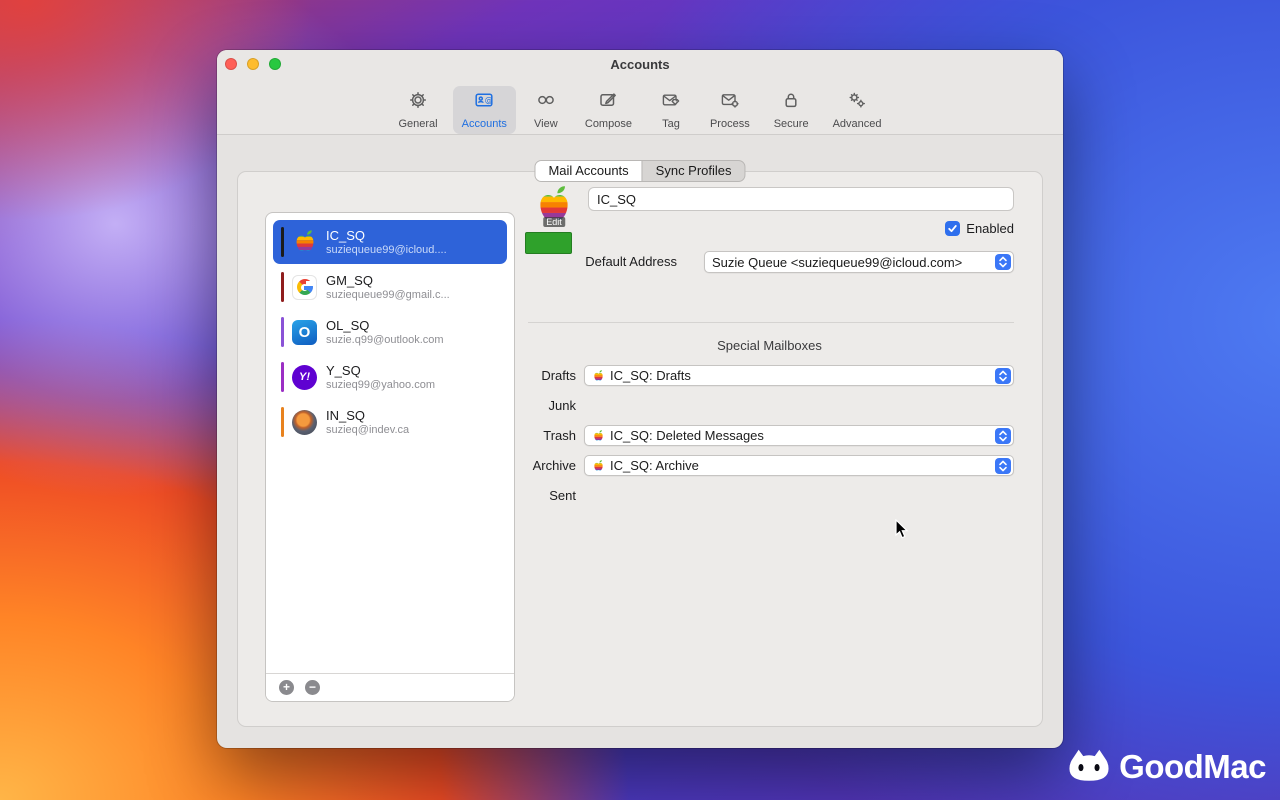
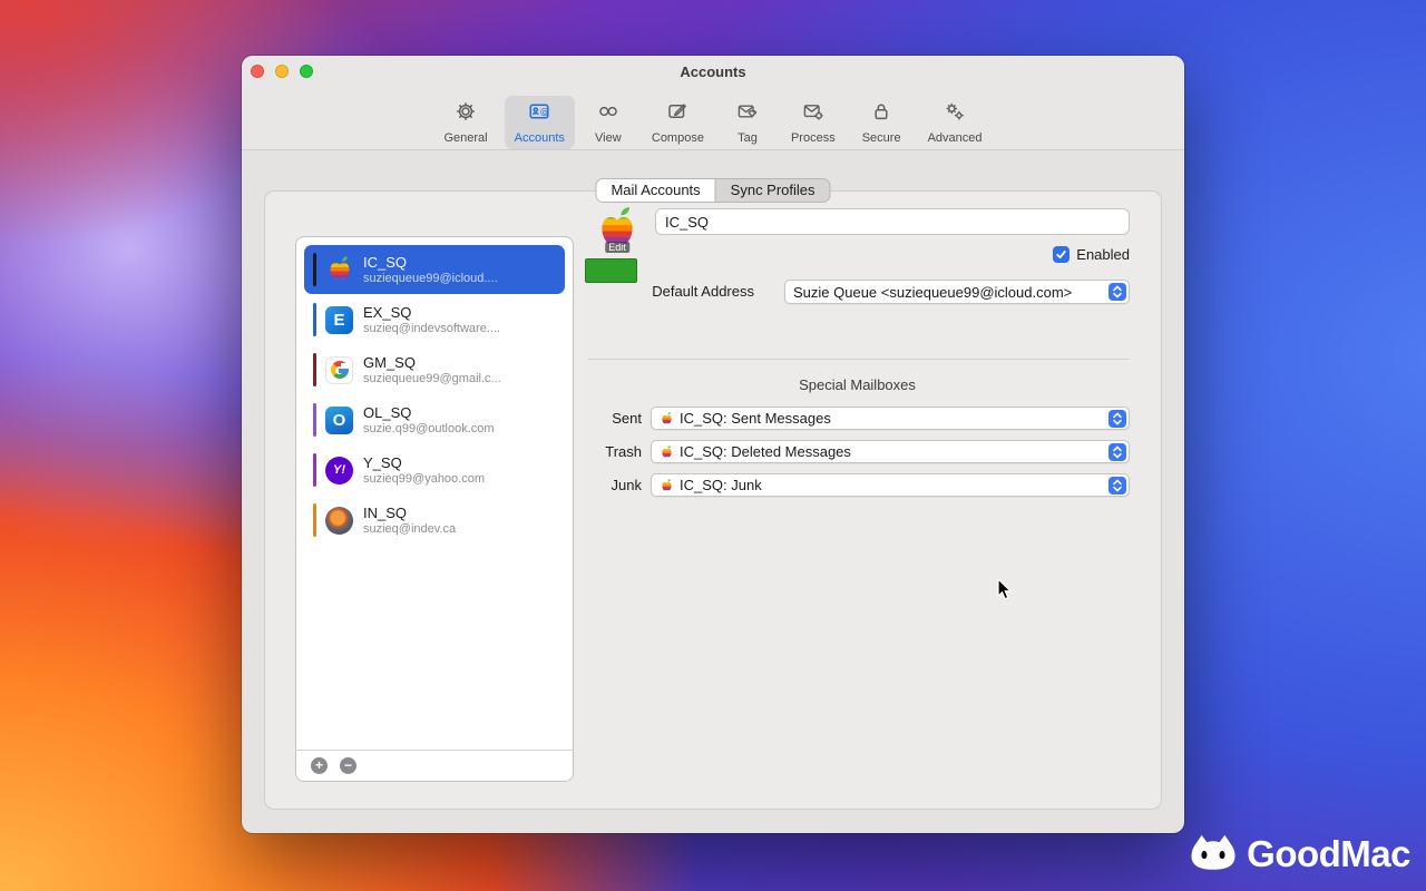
  Accounts
  General
  @
  Accounts
  View
  Compose
  Tag
  Process
  Secure
  Advanced
  Mail Accounts
  Sync Profiles
  IC_SQ
  suziequeue99@icloud....
+ EX_SQ
+ suzieq@indevsoftware....
  GM_SQ
  suziequeue99@gmail.c...
  OL_SQ
  suzie.q99@outlook.com
  Y_SQ
  suzieq99@yahoo.com
  IN_SQ
  suzieq@indev.ca
  +
  −
  Edit
  IC_SQ
  Enabled
  Default Address
  Suzie Queue <suziequeue99@icloud.com>
  Special Mailboxes
- Drafts
- IC_SQ: Drafts
- Junk
+ Sent
+ IC_SQ: Sent Messages
  Trash
  IC_SQ: Deleted Messages
- Archive
- IC_SQ: Archive
- Sent
+ Junk
+ IC_SQ: Junk
  GoodMac
